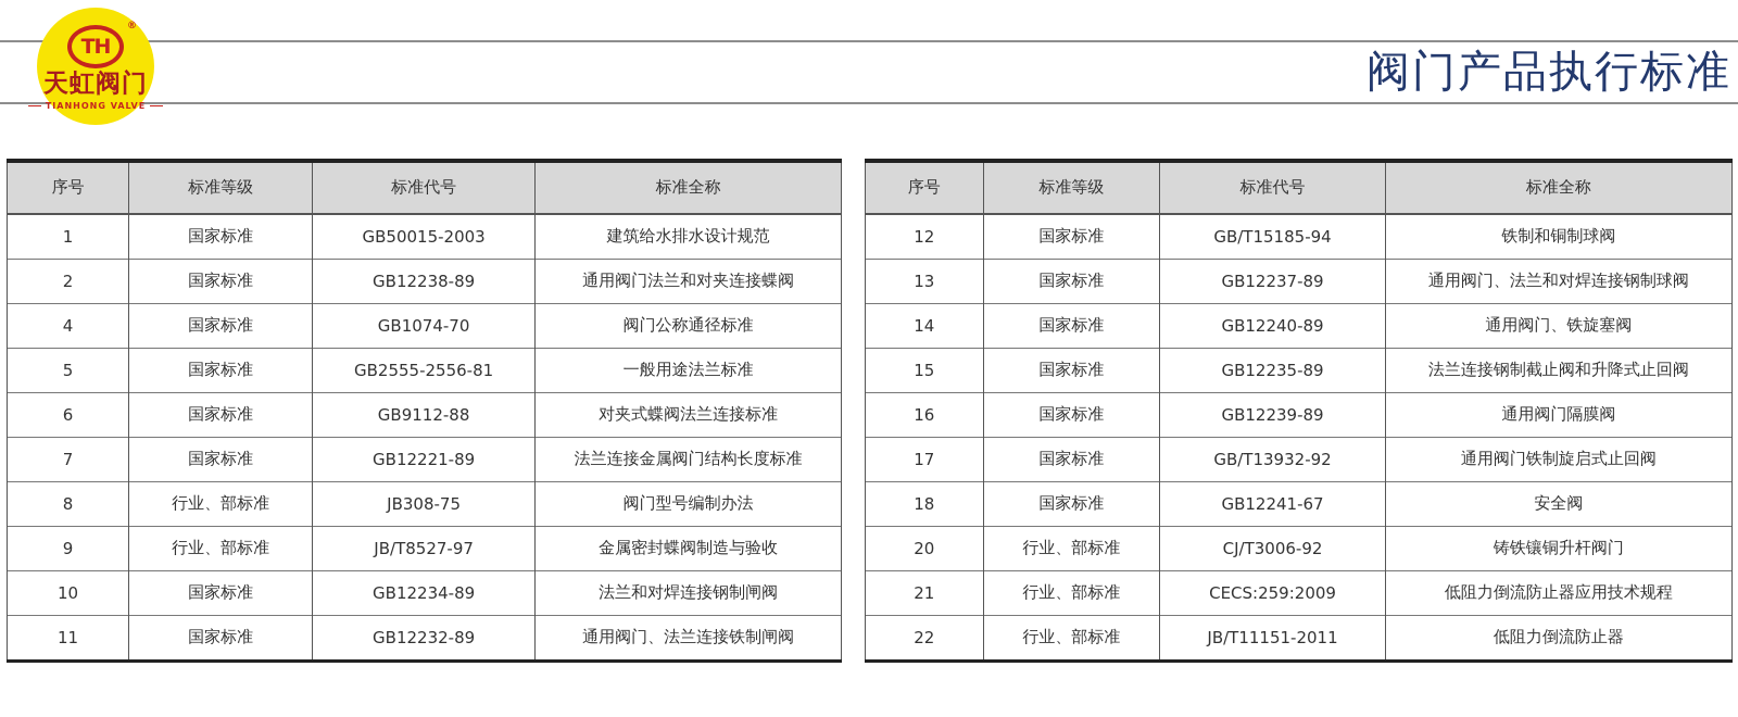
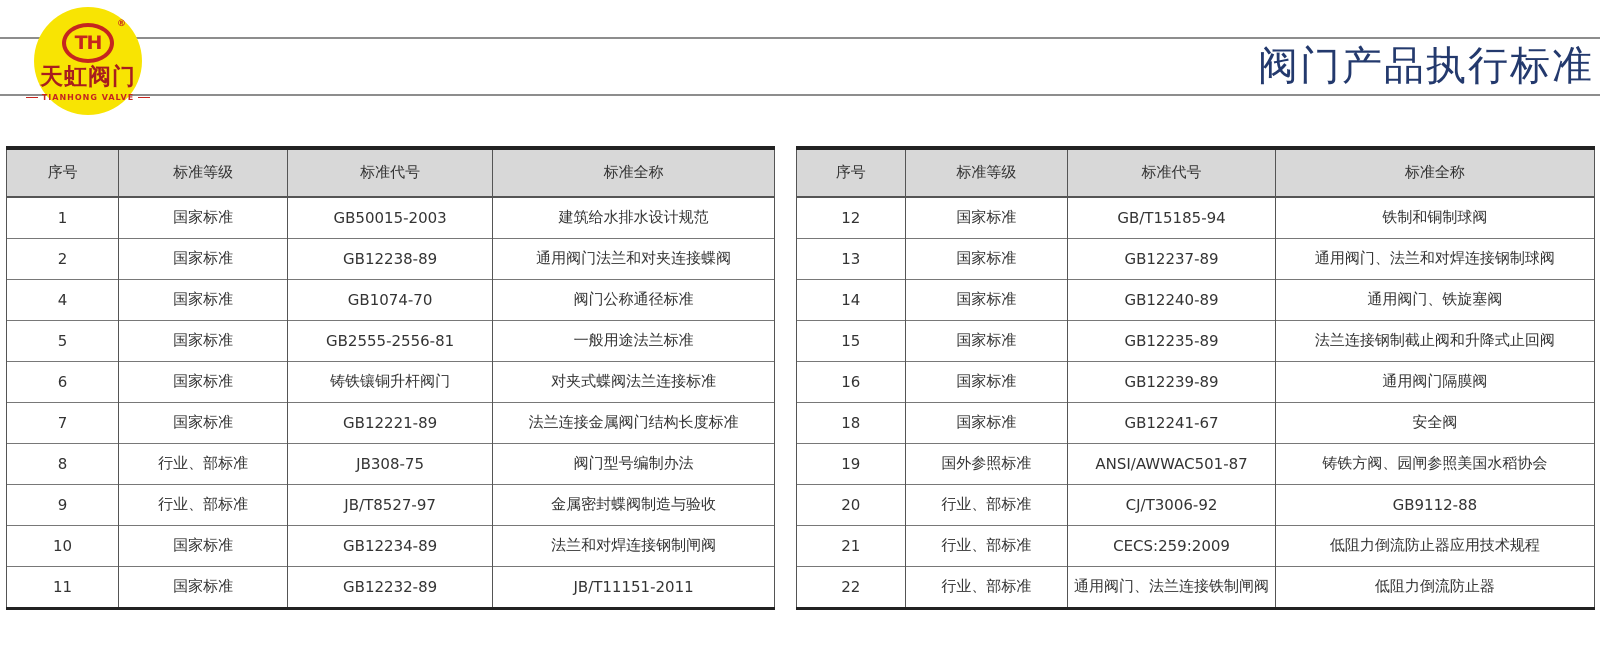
  TH
  ®
  天虹阀门
  TIANHONG VALVE
  阀门产品执行标准
  序号	标准等级	标准代号	标准全称
  1	国家标准	GB50015-2003	建筑给水排水设计规范
  2	国家标准	GB12238-89	通用阀门法兰和对夹连接蝶阀
  4	国家标准	GB1074-70	阀门公称通径标准
  5	国家标准	GB2555-2556-81	一般用途法兰标准
- 6	国家标准	GB9112-88	对夹式蝶阀法兰连接标准
+ 6	国家标准	铸铁镶铜升杆阀门	对夹式蝶阀法兰连接标准
  7	国家标准	GB12221-89	法兰连接金属阀门结构长度标准
  8	行业、部标准	JB308-75	阀门型号编制办法
  9	行业、部标准	JB/T8527-97	金属密封蝶阀制造与验收
  10	国家标准	GB12234-89	法兰和对焊连接钢制闸阀
- 11	国家标准	GB12232-89	通用阀门、法兰连接铁制闸阀
+ 11	国家标准	GB12232-89	JB/T11151-2011
  序号	标准等级	标准代号	标准全称
  12	国家标准	GB/T15185-94	铁制和铜制球阀
  13	国家标准	GB12237-89	通用阀门、法兰和对焊连接钢制球阀
  14	国家标准	GB12240-89	通用阀门、铁旋塞阀
  15	国家标准	GB12235-89	法兰连接钢制截止阀和升降式止回阀
  16	国家标准	GB12239-89	通用阀门隔膜阀
- 17	国家标准	GB/T13932-92	通用阀门铁制旋启式止回阀
  18	国家标准	GB12241-67	安全阀
+ 19	国外参照标准	ANSI/AWWAC501-87	铸铁方阀、园闸参照美国水稻协会
- 20	行业、部标准	CJ/T3006-92	铸铁镶铜升杆阀门
+ 20	行业、部标准	CJ/T3006-92	GB9112-88
  21	行业、部标准	CECS:259:2009	低阻力倒流防止器应用技术规程
- 22	行业、部标准	JB/T11151-2011	低阻力倒流防止器
+ 22	行业、部标准	通用阀门、法兰连接铁制闸阀	低阻力倒流防止器
